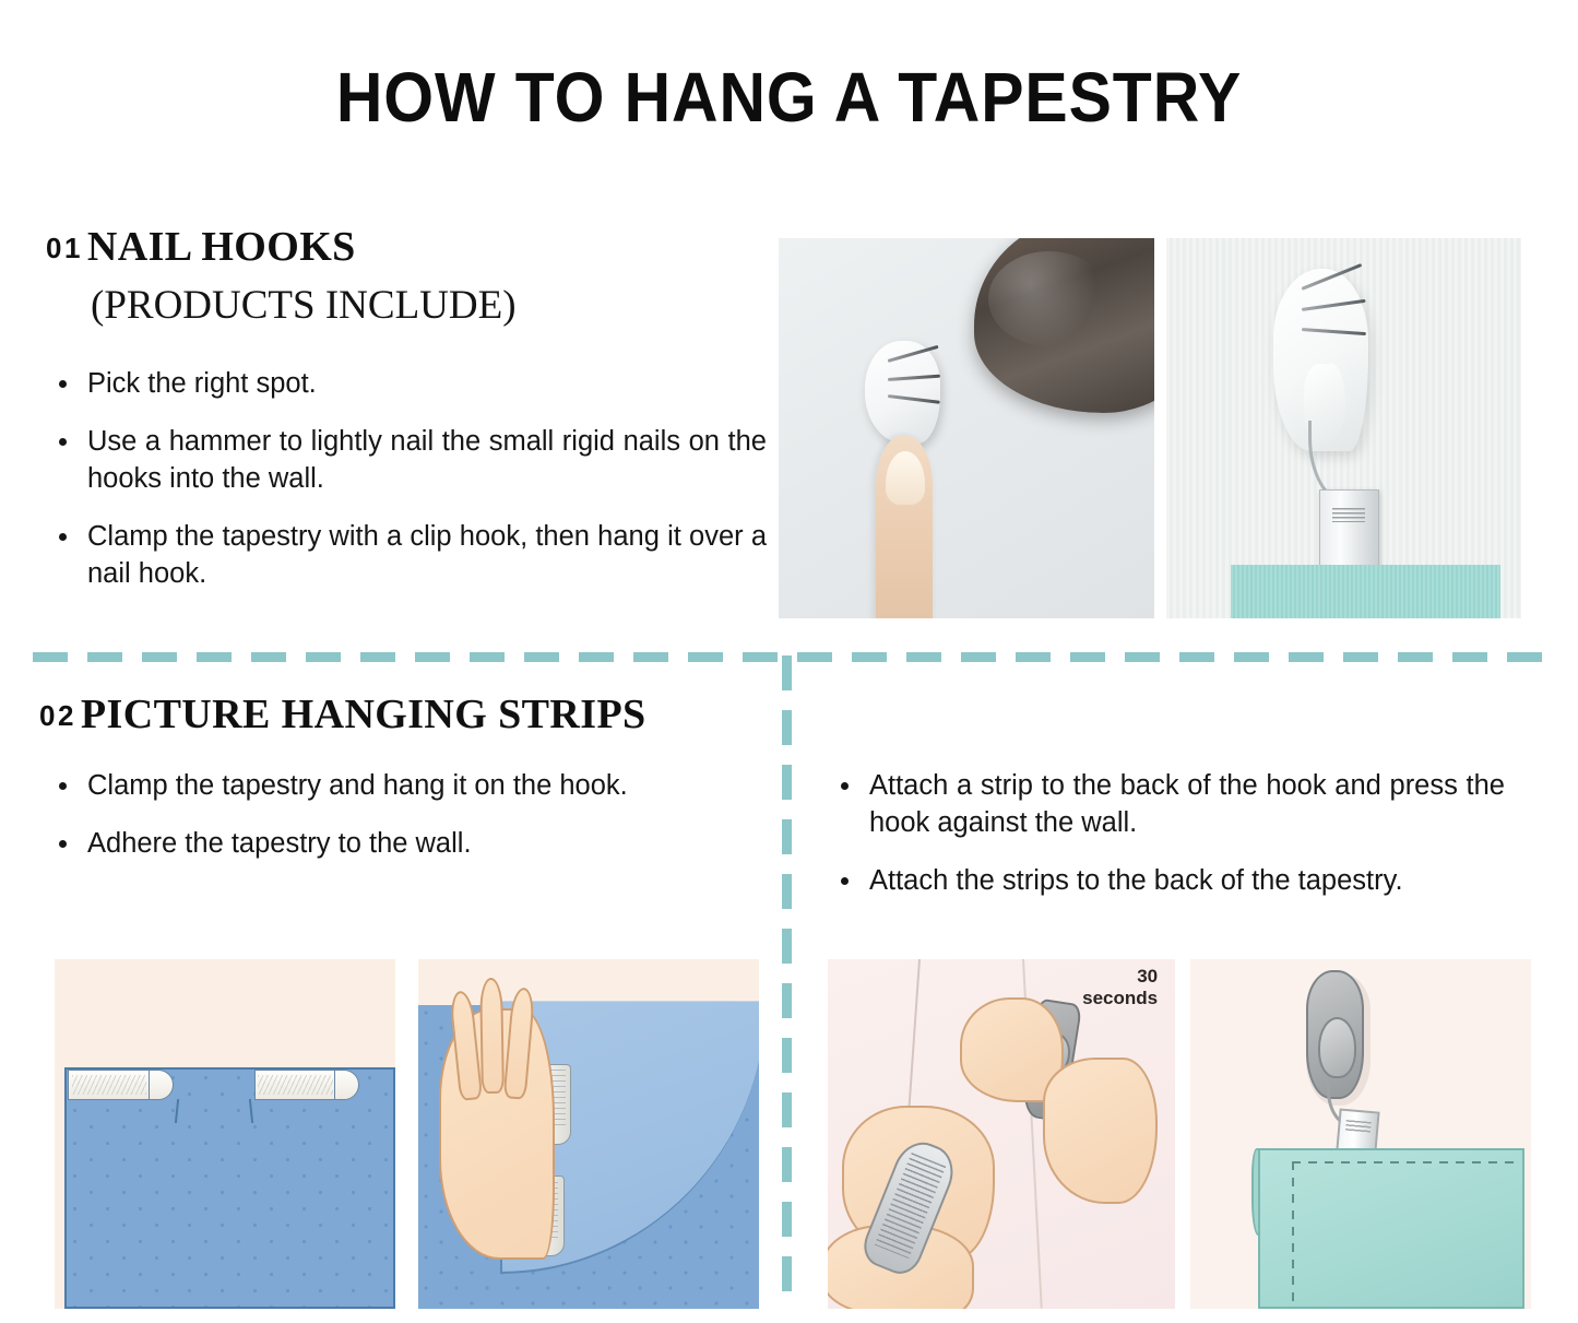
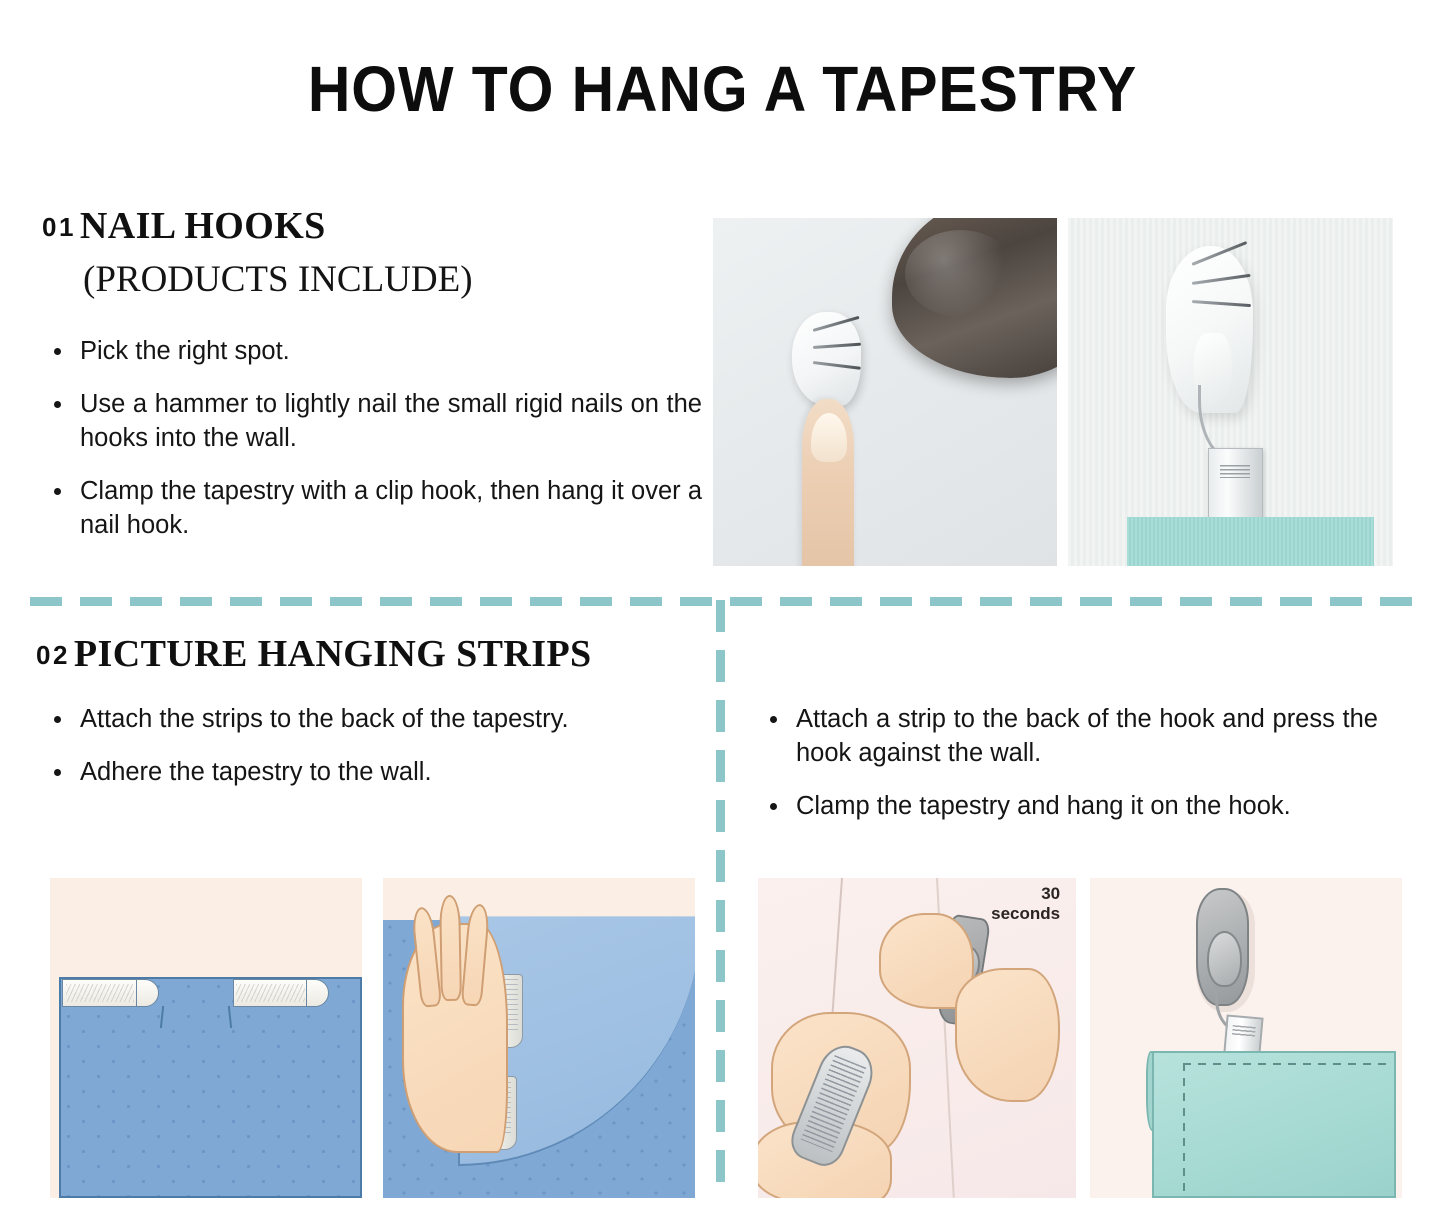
  HOW TO HANG A TAPESTRY
  01 NAIL HOOKS
  (PRODUCTS INCLUDE)
  Pick the right spot.
  Use a hammer to lightly nail the small rigid nails on the hooks into the wall.
  Clamp the tapestry with a clip hook, then hang it over a nail hook.
  02 PICTURE HANGING STRIPS
- Clamp the tapestry and hang it on the hook.
+ Attach the strips to the back of the tapestry.
  Adhere the tapestry to the wall.
  Attach a strip to the back of the hook and press the hook against the wall.
- Attach the strips to the back of the tapestry.
+ Clamp the tapestry and hang it on the hook.
  30
  seconds
